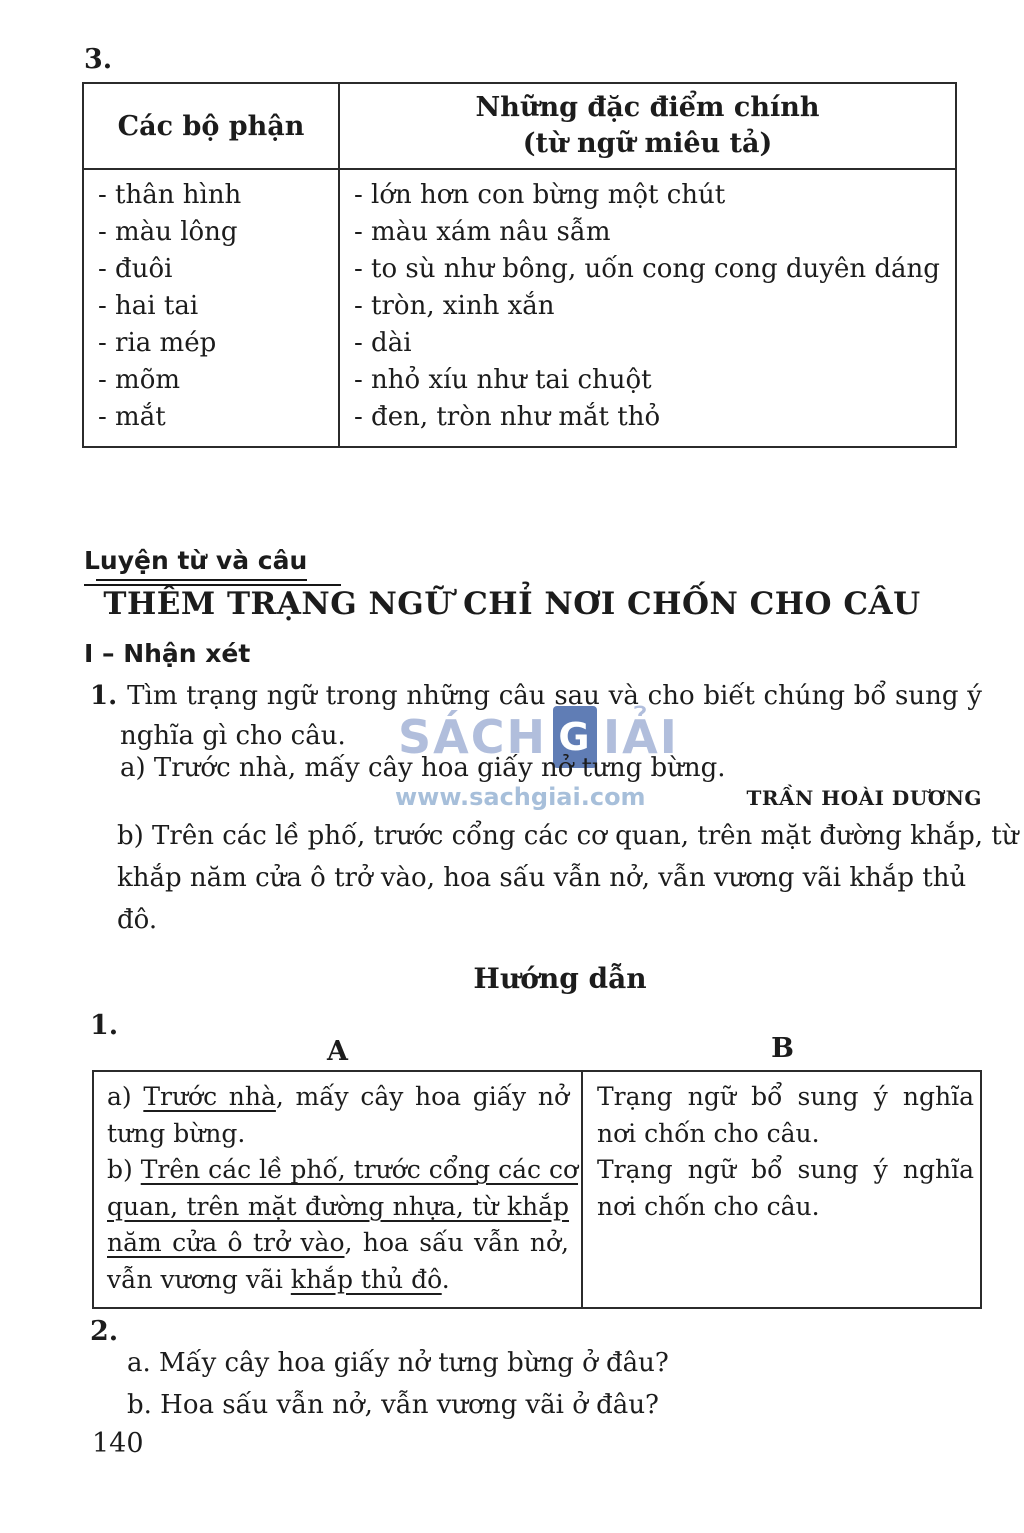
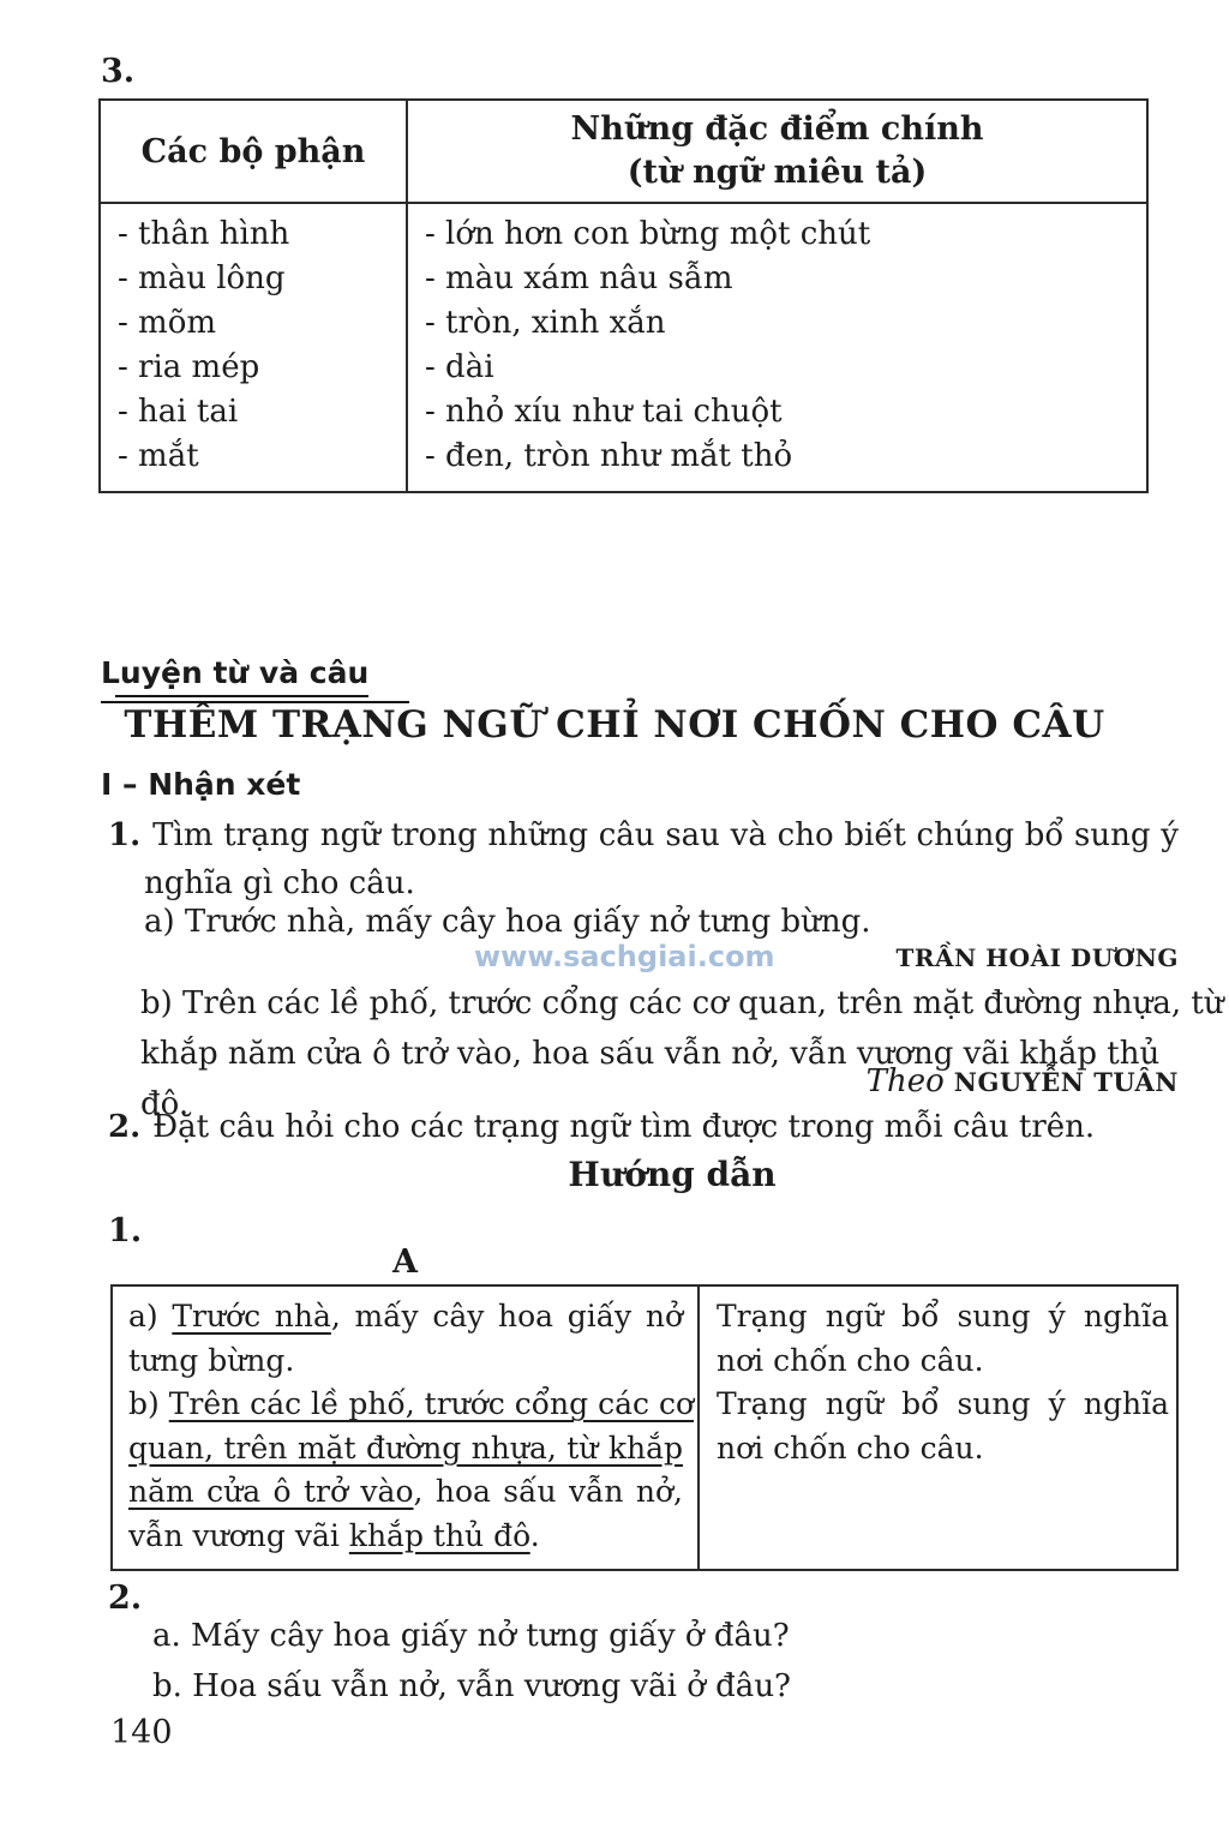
- SÁCH
- G
- IẢI
  www.sachgiai.com
  3.
  Các bộ phận	Những đặc điểm chính (từ ngữ miêu tả)
  - thân hình	- lớn hơn con bừng một chút
  - màu lông	- màu xám nâu sẫm
- - đuôi	- to sù như bông, uốn cong cong duyên dáng
- - hai tai	- tròn, xinh xắn
+ - mõm	- tròn, xinh xắn
  - ria mép	- dài
- - mõm	- nhỏ xíu như tai chuột
+ - hai tai	- nhỏ xíu như tai chuột
  - mắt	- đen, tròn như mắt thỏ
  Luyện từ và câu
  THÊM TRẠNG NGỮ CHỈ NƠI CHỐN CHO CÂU
  I – Nhận xét
  1. Tìm trạng ngữ trong những câu sau và cho biết chúng bổ sung ý
  nghĩa gì cho câu.
  a) Trước nhà, mấy cây hoa giấy nở tưng bừng.
  TRẦN HOÀI DƯƠNG
- b) Trên các lề phố, trước cổng các cơ quan, trên mặt đường khắp, từ
+ b) Trên các lề phố, trước cổng các cơ quan, trên mặt đường nhựa, từ
  khắp năm cửa ô trở vào, hoa sấu vẫn nở, vẫn vương vãi khắp thủ đô.
+ Theo NGUYỄN TUÂN
+ 2. Đặt câu hỏi cho các trạng ngữ tìm được trong mỗi câu trên.
  Hướng dẫn
  1.
  A
- B
  a) Trước nhà, mấy cây hoa giấy nở
  tưng bừng.
  Trạng ngữ bổ sung ý nghĩa
  nơi chốn cho câu.
  b) Trên các lề phố, trước cổng các cơ
  quan, trên mặt đường nhựa, từ khắp
  năm cửa ô trở vào, hoa sấu vẫn nở,
  vẫn vương vãi khắp thủ đô.
  Trạng ngữ bổ sung ý nghĩa
  nơi chốn cho câu.
  2.
- a. Mấy cây hoa giấy nở tưng bừng ở đâu?
+ a. Mấy cây hoa giấy nở tưng giấy ở đâu?
  b. Hoa sấu vẫn nở, vẫn vương vãi ở đâu?
  140
